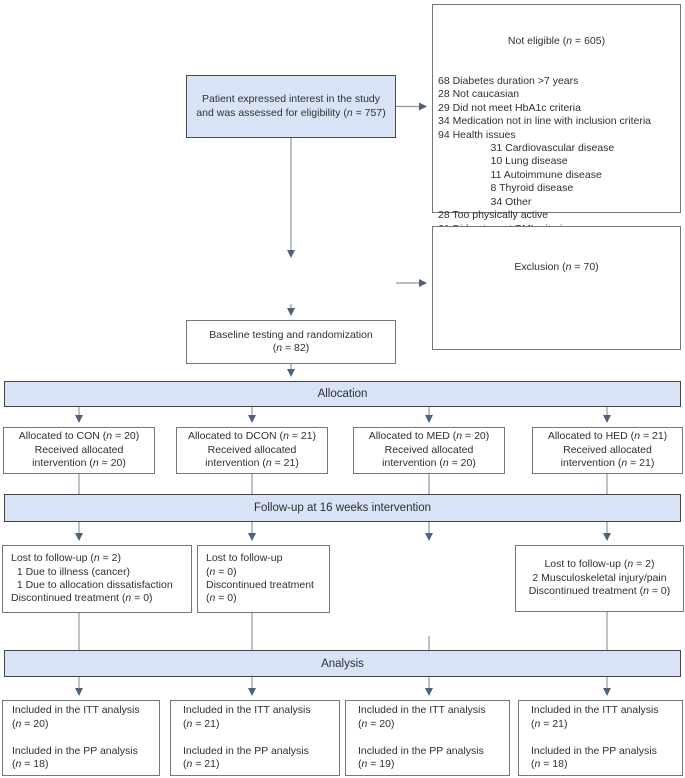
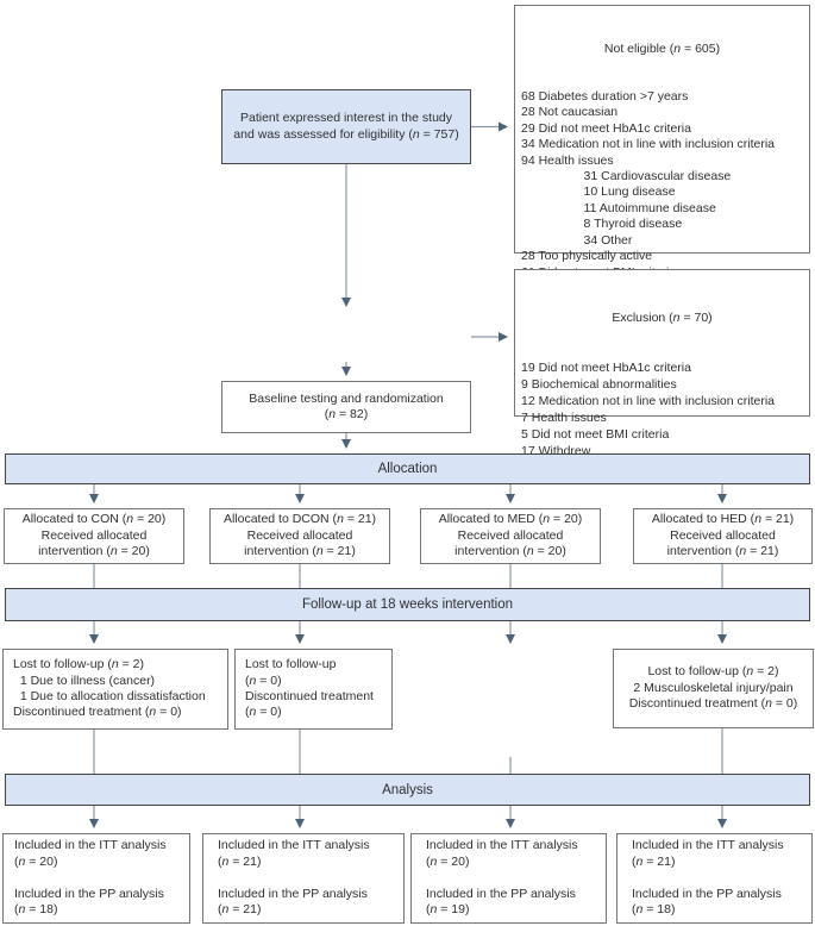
  Patient expressed interest in the study
  and was assessed for eligibility (n = 757)
  Not eligible (n = 605)
  68 Diabetes duration >7 years
  28 Not caucasian
  29 Did not meet HbA1c criteria
  34 Medication not in line with inclusion criteria
  94 Health issues
  31 Cardiovascular disease
  10 Lung disease
  11 Autoimmune disease
  8 Thyroid disease
  34 Other
  28 Too physically active
  Exclusion (n = 70)
+ 19 Did not meet HbA1c criteria
+ 9 Biochemical abnormalities
+ 12 Medication not in line with inclusion criteria
+ 7 Health issues
+ 5 Did not meet BMI criteria
+ 17 Withdrew
  Baseline testing and randomization
  (n = 82)
  Allocation
  Allocated to CON (n = 20)
  Received allocated
  intervention (n = 20)
  Allocated to DCON (n = 21)
  Received allocated
  intervention (n = 21)
  Allocated to MED (n = 20)
  Received allocated
  intervention (n = 20)
  Allocated to HED (n = 21)
  Received allocated
  intervention (n = 21)
- Follow-up at 16 weeks intervention
+ Follow-up at 18 weeks intervention
  Lost to follow-up (n = 2)
  1 Due to illness (cancer)
  1 Due to allocation dissatisfaction
  Discontinued treatment (n = 0)
  Lost to follow-up
  (n = 0)
  Discontinued treatment
  (n = 0)
  Lost to follow-up (n = 2)
  2 Musculoskeletal injury/pain
  Discontinued treatment (n = 0)
  Analysis
  Included in the ITT analysis
  (n = 20)
  Included in the PP analysis
  (n = 18)
  Included in the ITT analysis
  (n = 21)
  Included in the PP analysis
  (n = 21)
  Included in the ITT analysis
  (n = 20)
  Included in the PP analysis
  (n = 19)
  Included in the ITT analysis
  (n = 21)
  Included in the PP analysis
  (n = 18)
